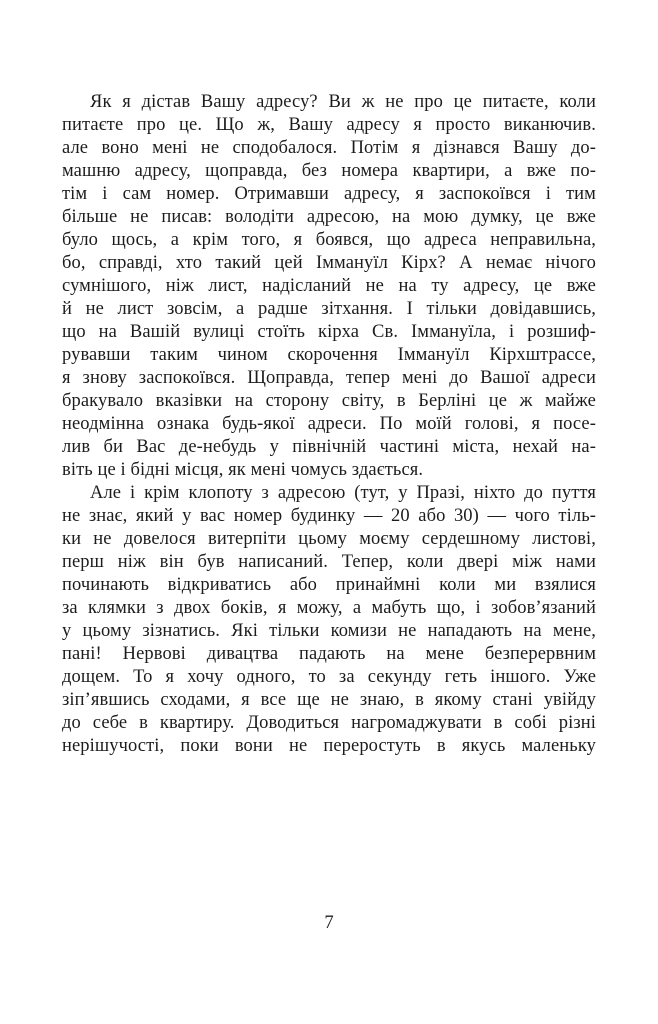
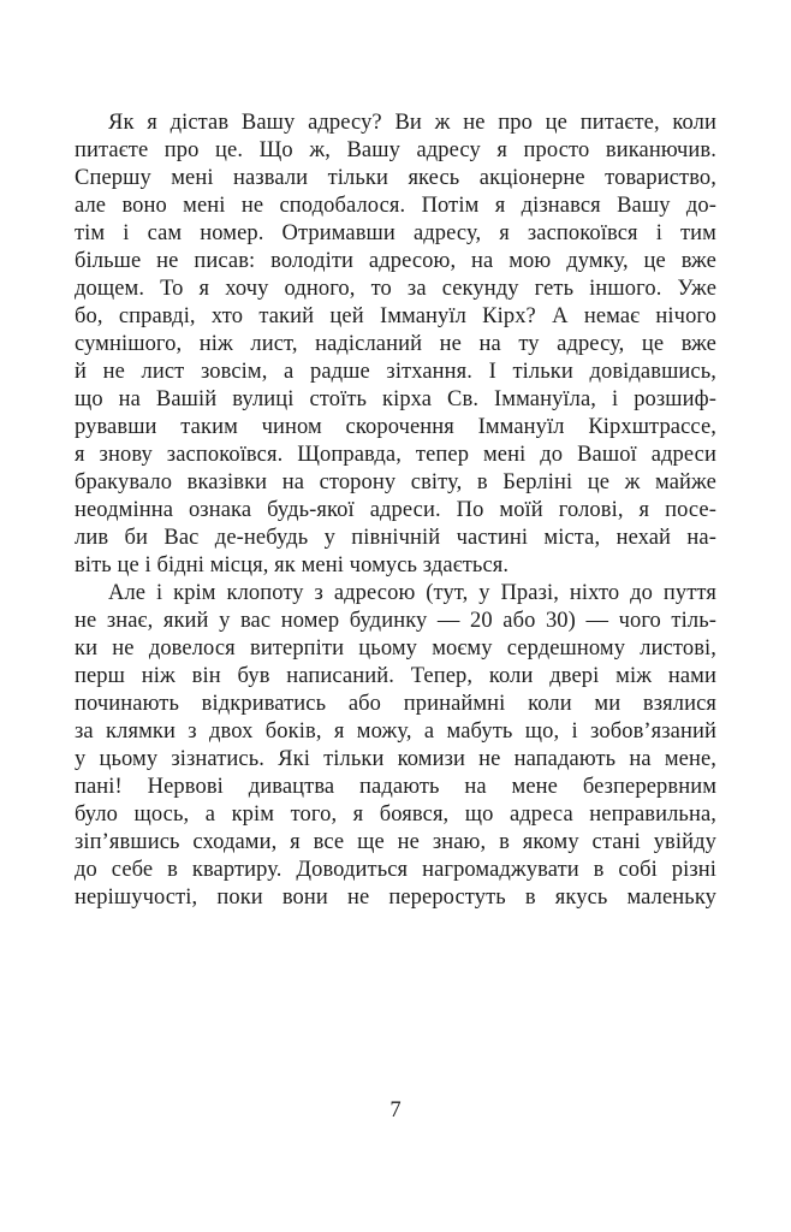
  Як я дістав Вашу адресу? Ви ж не про це питаєте, коли
  питаєте про це. Що ж, Вашу адресу я просто виканючив.
+ Спершу мені назвали тільки якесь акціонерне товариство,
  але воно мені не сподобалося. Потім я дізнався Вашу до-
- машню адресу, щоправда, без номера квартири, а вже по-
  тім і сам номер. Отримавши адресу, я заспокоївся і тим
  більше не писав: володіти адресою, на мою думку, це вже
- було щось, а крім того, я боявся, що адреса неправильна,
+ дощем. То я хочу одного, то за секунду геть іншого. Уже
  бо, справді, хто такий цей Іммануїл Кірх? А немає нічого
  сумнішого, ніж лист, надісланий не на ту адресу, це вже
  й не лист зовсім, а радше зітхання. І тільки довідавшись,
  що на Вашій вулиці стоїть кірха Св. Іммануїла, і розшиф-
  рувавши таким чином скорочення Іммануїл Кірхштрассе,
  я знову заспокоївся. Щоправда, тепер мені до Вашої адреси
  бракувало вказівки на сторону світу, в Берліні це ж майже
  неодмінна ознака будь-якої адреси. По моїй голові, я посе-
  лив би Вас де-небудь у північній частині міста, нехай на-
  віть це і бідні місця, як мені чомусь здається.
  Але і крім клопоту з адресою (тут, у Празі, ніхто до пуття
  не знає, який у вас номер будинку — 20 або 30) — чого тіль-
  ки не довелося витерпіти цьому моєму сердешному листові,
  перш ніж він був написаний. Тепер, коли двері між нами
  починають відкриватись або принаймні коли ми взялися
  за клямки з двох боків, я можу, а мабуть що, і зобов’язаний
  у цьому зізнатись. Які тільки комизи не нападають на мене,
  пані! Нервові дивацтва падають на мене безперервним
- дощем. То я хочу одного, то за секунду геть іншого. Уже
+ було щось, а крім того, я боявся, що адреса неправильна,
  зіп’явшись сходами, я все ще не знаю, в якому стані увійду
  до себе в квартиру. Доводиться нагромаджувати в собі різні
  нерішучості, поки вони не переростуть в якусь маленьку
  7
